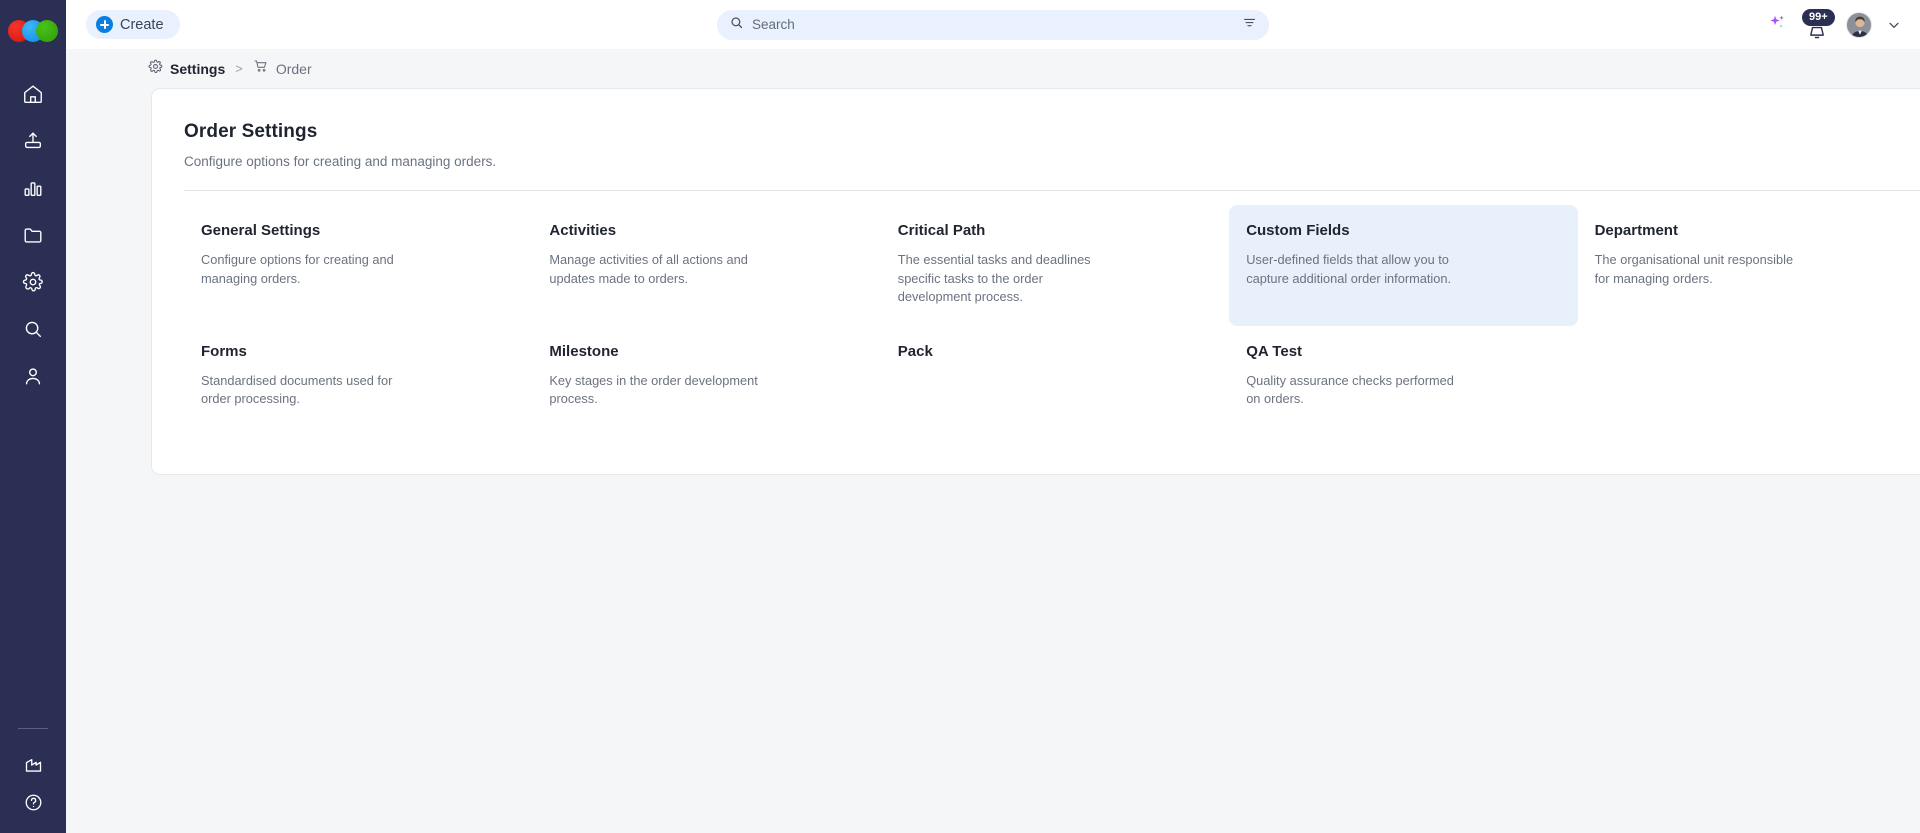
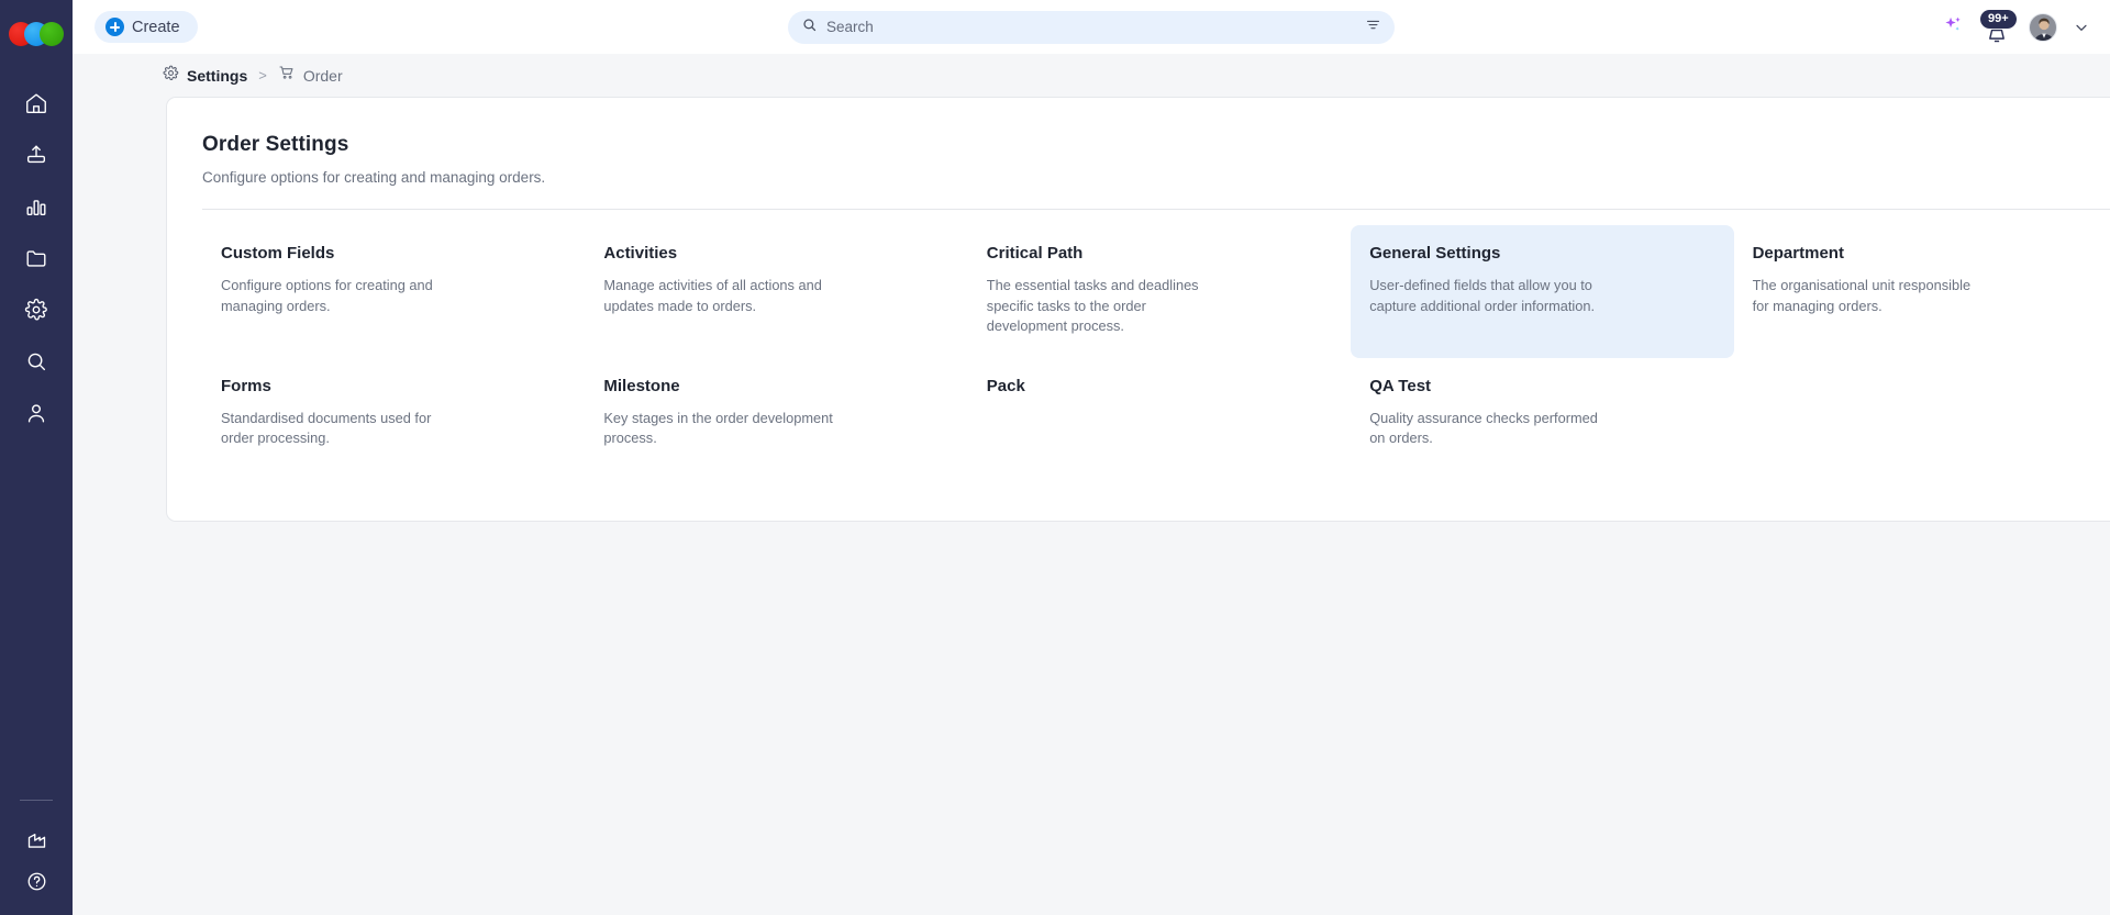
  Create
  Search
  99+
  Settings
  >
  Order
  Order Settings
  Configure options for creating and managing orders.
- General Settings
+ Custom Fields
  Configure options for creating and managing orders.
  Activities
  Manage activities of all actions and updates made to orders.
  Critical Path
  The essential tasks and deadlines specific tasks to the order development process.
- Custom Fields
+ General Settings
  User-defined fields that allow you to capture additional order information.
  Department
  The organisational unit responsible for managing orders.
  Forms
  Standardised documents used for order processing.
  Milestone
  Key stages in the order development process.
  Pack
  QA Test
  Quality assurance checks performed on orders.
